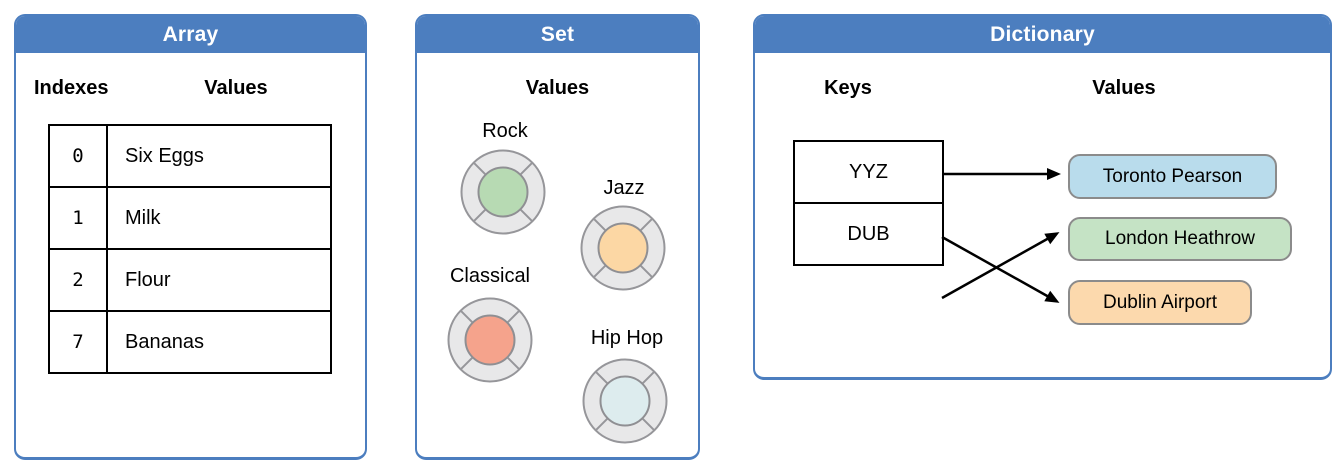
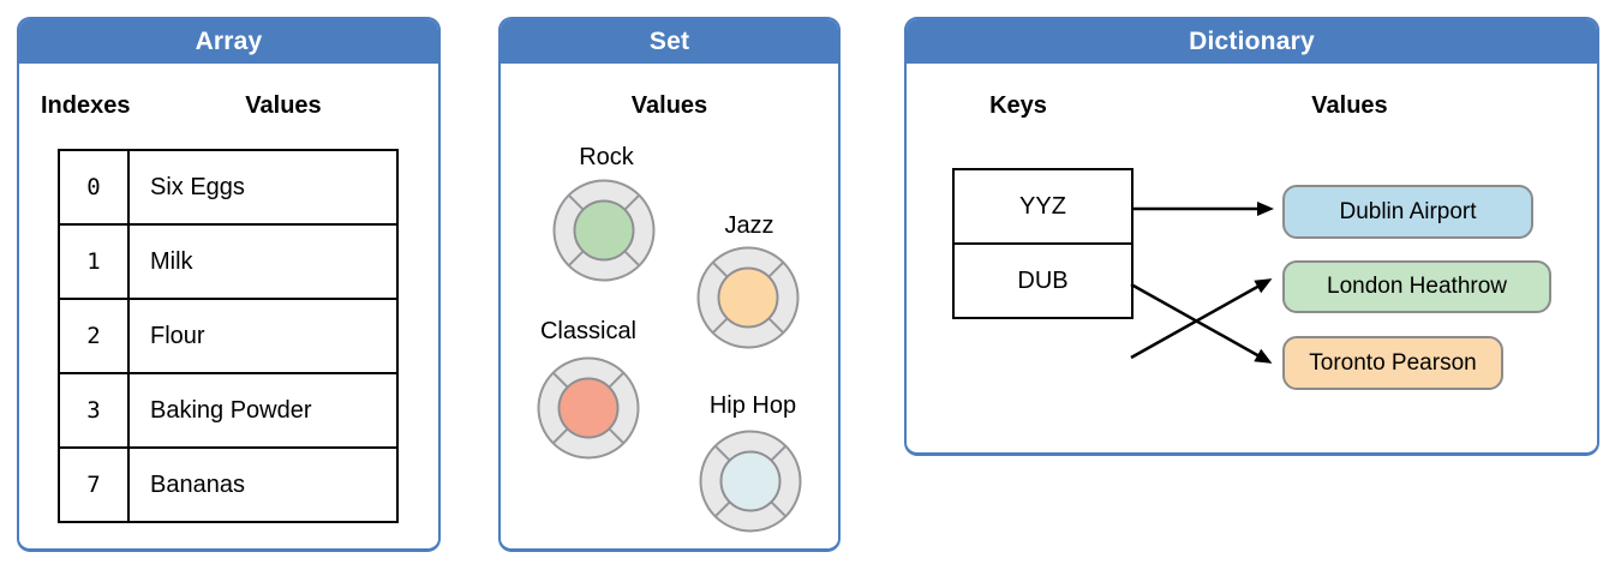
  Array
  Indexes
  Values
  0
  Six Eggs
  1
  Milk
  2
  Flour
+ 3
+ Baking Powder
  7
  Bananas
  Set
  Values
  Rock
  Jazz
  Classical
  Hip Hop
  Dictionary
  Keys
  Values
  YYZ
  DUB
- Toronto Pearson
+ Dublin Airport
  London Heathrow
- Dublin Airport
+ Toronto Pearson
